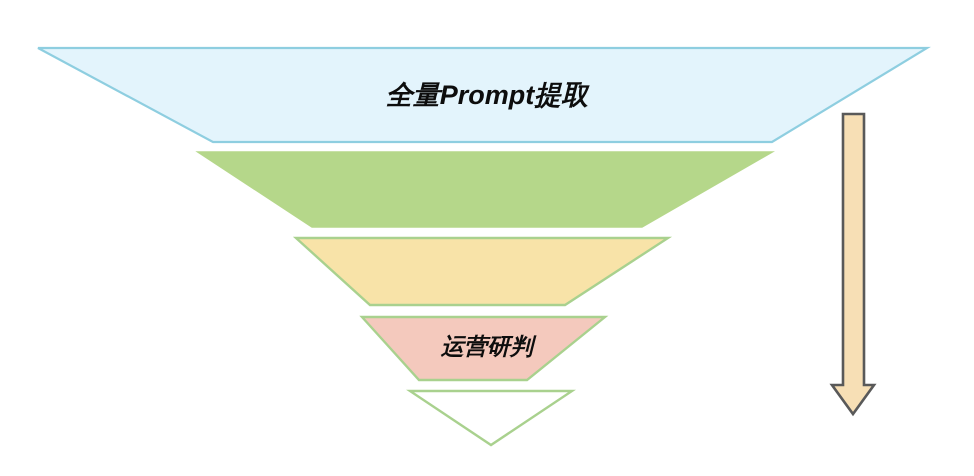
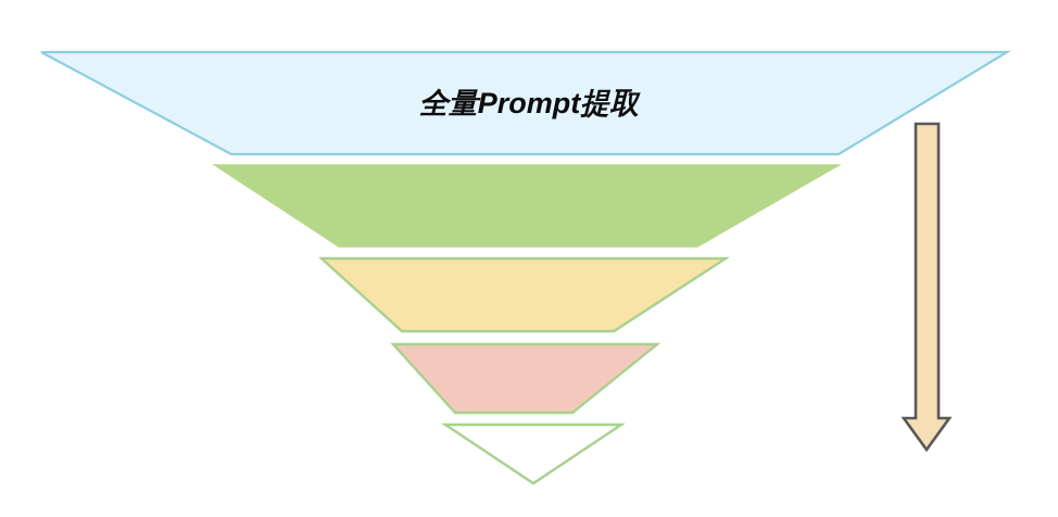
  全量Prompt提取
- 运营研判
